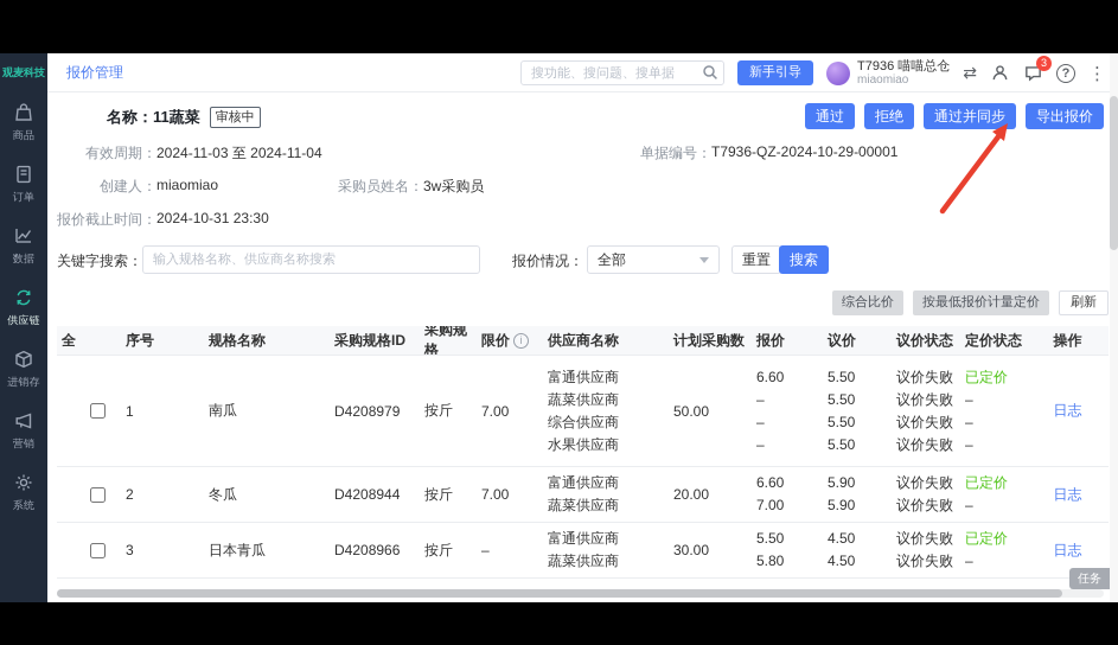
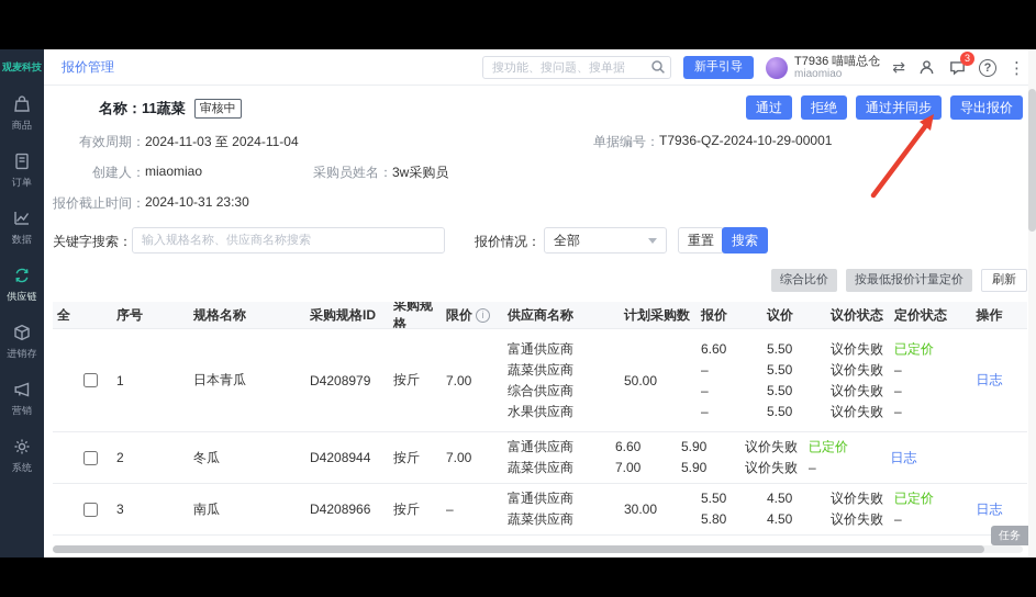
  观麦科技
  商品
  订单
  数据
  供应链
  进销存
  营销
  系统
  报价管理
  搜功能、搜问题、搜单据
  新手引导
  T7936 喵喵总仓
  miaomiao
  ⇄
  3
  ?
  ⋮
  名称：
  11蔬菜
  审核中
  通过
  拒绝
  通过并同步
  导出报价
  有效周期：
  2024-11-03 至 2024-11-04
  单据编号：
  T7936-QZ-2024-10-29-00001
  创建人：
  miaomiao
  采购员姓名：
  3w采购员
  报价截止时间：
  2024-10-31 23:30
  关键字搜索：
  输入规格名称、供应商名称搜索
  报价情况：
  全部
  重置
  搜索
  综合比价
  按最低报价计量定价
  刷新
  全
  序号
  规格名称
  采购规格ID
  采购规格
  限价
  i
  供应商名称
  计划采购数
  报价
  议价
  议价状态
  定价状态
  操作
  1
- 南瓜
+ 日本青瓜
  D4208979
  按斤
  7.00
  富通供应商
  蔬菜供应商
  综合供应商
  水果供应商
  50.00
  6.60
  –
  –
  –
  5.50
  5.50
  5.50
  5.50
  议价失败
  议价失败
  议价失败
  议价失败
  已定价
  –
  –
  –
  日志
  2
  冬瓜
  D4208944
  按斤
  7.00
  富通供应商
  蔬菜供应商
- 20.00
  6.60
  7.00
  5.90
  5.90
  议价失败
  议价失败
  已定价
  –
  日志
  3
- 日本青瓜
+ 南瓜
  D4208966
  按斤
  –
  富通供应商
  蔬菜供应商
  30.00
  5.50
  5.80
  4.50
  4.50
  议价失败
  议价失败
  已定价
  –
  日志
  任务
